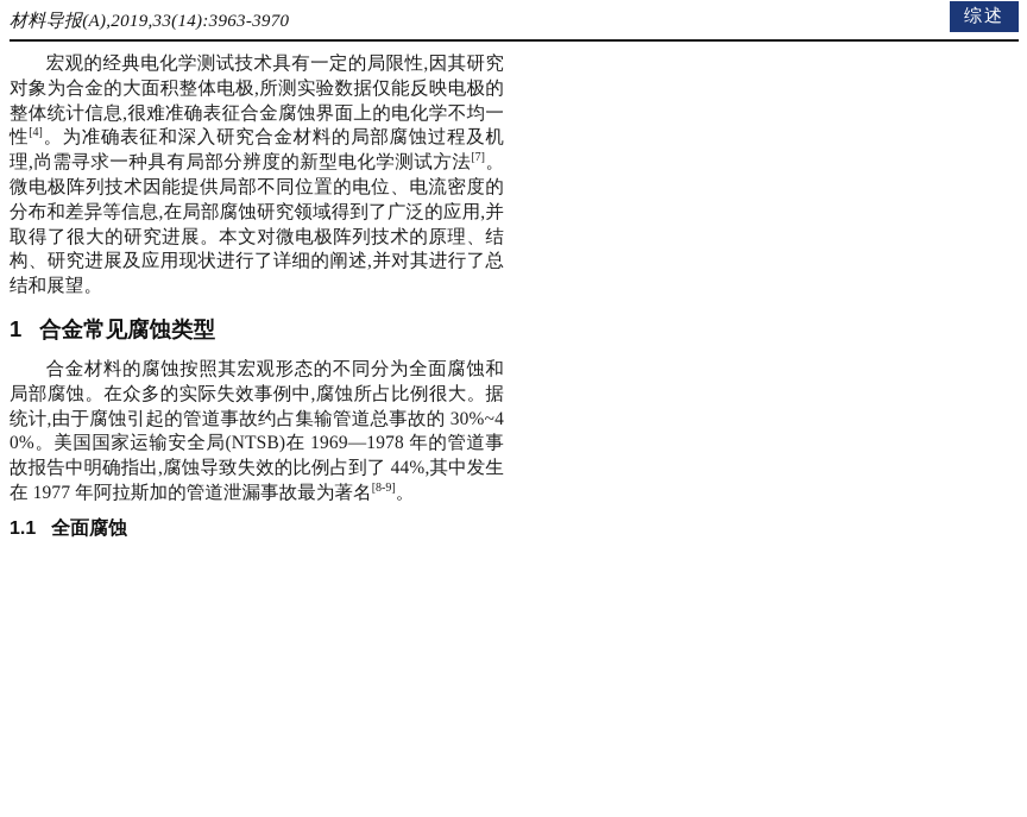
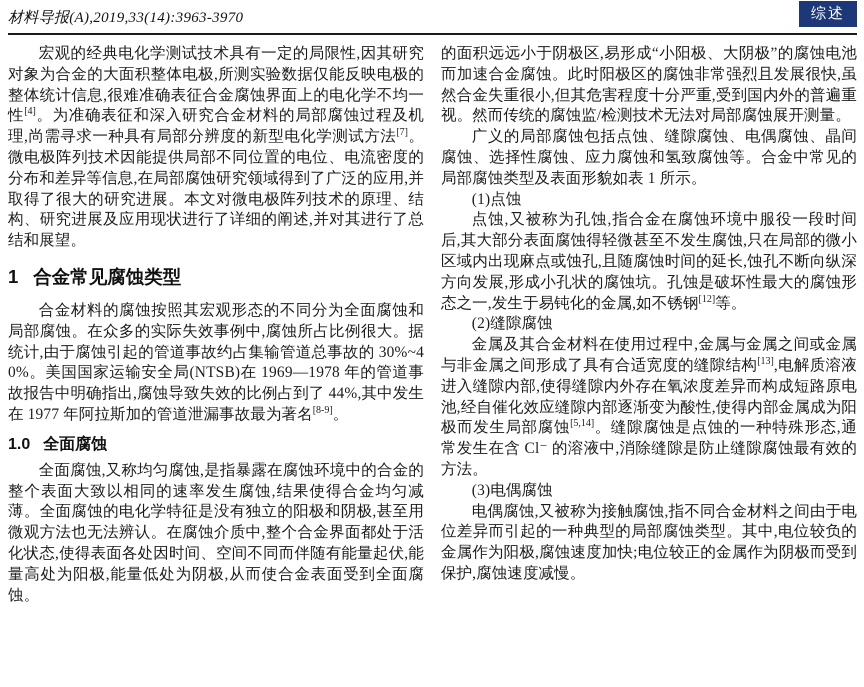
  材料导报(A),2019,33(14):3963-3970
  综述
  宏观的经典电化学测试技术具有一定的局限性,因其研究对象为合金的大面积整体电极,所测实验数据仅能反映电极的整体统计信息,很难准确表征合金腐蚀界面上的电化学不均一性[4]。为准确表征和深入研究合金材料的局部腐蚀过程及机理,尚需寻求一种具有局部分辨度的新型电化学测试方法[7]。微电极阵列技术因能提供局部不同位置的电位、电流密度的分布和差异等信息,在局部腐蚀研究领域得到了广泛的应用,并取得了很大的研究进展。本文对微电极阵列技术的原理、结构、研究进展及应用现状进行了详细的阐述,并对其进行了总结和展望。
  1 合金常见腐蚀类型
  合金材料的腐蚀按照其宏观形态的不同分为全面腐蚀和局部腐蚀。在众多的实际失效事例中,腐蚀所占比例很大。据统计,由于腐蚀引起的管道事故约占集输管道总事故的 30%~40%。美国国家运输安全局(NTSB)在 1969—1978 年的管道事故报告中明确指出,腐蚀导致失效的比例占到了 44%,其中发生在 1977 年阿拉斯加的管道泄漏事故最为著名[8-9]。
- 1.1 全面腐蚀
+ 1.0 全面腐蚀
+ 全面腐蚀,又称均匀腐蚀,是指暴露在腐蚀环境中的合金的整个表面大致以相同的速率发生腐蚀,结果使得合金均匀减薄。全面腐蚀的电化学特征是没有独立的阳极和阴极,甚至用微观方法也无法辨认。在腐蚀介质中,整个合金界面都处于活化状态,使得表面各处因时间、空间不同而伴随有能量起伏,能量高处为阳极,能量低处为阴极,从而使合金表面受到全面腐蚀。
+ 的面积远远小于阴极区,易形成“小阳极、大阴极”的腐蚀电池而加速合金腐蚀。此时阳极区的腐蚀非常强烈且发展很快,虽然合金失重很小,但其危害程度十分严重,受到国内外的普遍重视。然而传统的腐蚀监/检测技术无法对局部腐蚀展开测量。
+ 广义的局部腐蚀包括点蚀、缝隙腐蚀、电偶腐蚀、晶间腐蚀、选择性腐蚀、应力腐蚀和氢致腐蚀等。合金中常见的局部腐蚀类型及表面形貌如表 1 所示。
+ (1)点蚀
+ 点蚀,又被称为孔蚀,指合金在腐蚀环境中服役一段时间后,其大部分表面腐蚀得轻微甚至不发生腐蚀,只在局部的微小区域内出现麻点或蚀孔,且随腐蚀时间的延长,蚀孔不断向纵深方向发展,形成小孔状的腐蚀坑。孔蚀是破坏性最大的腐蚀形态之一,发生于易钝化的金属,如不锈钢[12]等。
+ (2)缝隙腐蚀
+ 金属及其合金材料在使用过程中,金属与金属之间或金属与非金属之间形成了具有合适宽度的缝隙结构[13],电解质溶液进入缝隙内部,使得缝隙内外存在氧浓度差异而构成短路原电池,经自催化效应缝隙内部逐渐变为酸性,使得内部金属成为阳极而发生局部腐蚀[5,14]。缝隙腐蚀是点蚀的一种特殊形态,通常发生在含 Cl⁻ 的溶液中,消除缝隙是防止缝隙腐蚀最有效的方法。
+ (3)电偶腐蚀
+ 电偶腐蚀,又被称为接触腐蚀,指不同合金材料之间由于电位差异而引起的一种典型的局部腐蚀类型。其中,电位较负的金属作为阳极,腐蚀速度加快;电位较正的金属作为阴极而受到保护,腐蚀速度减慢。
